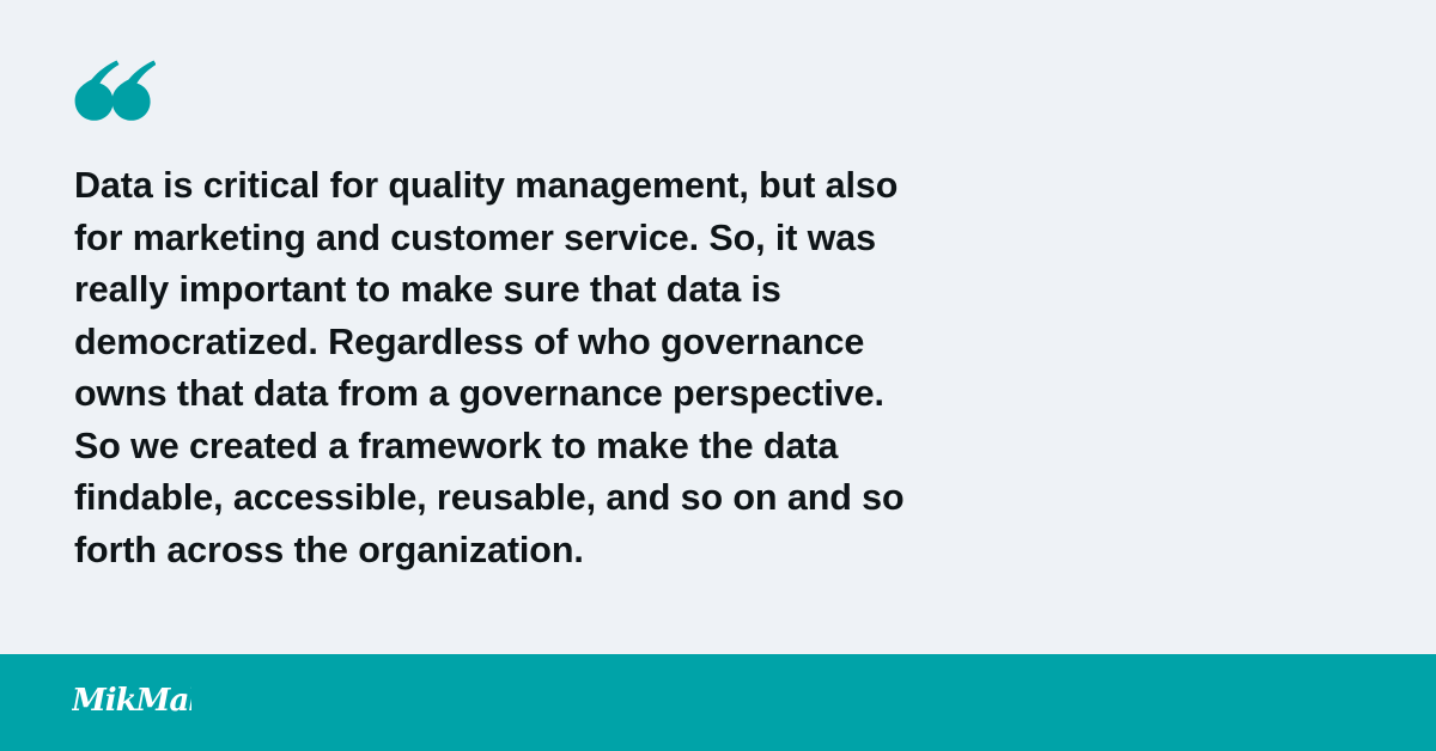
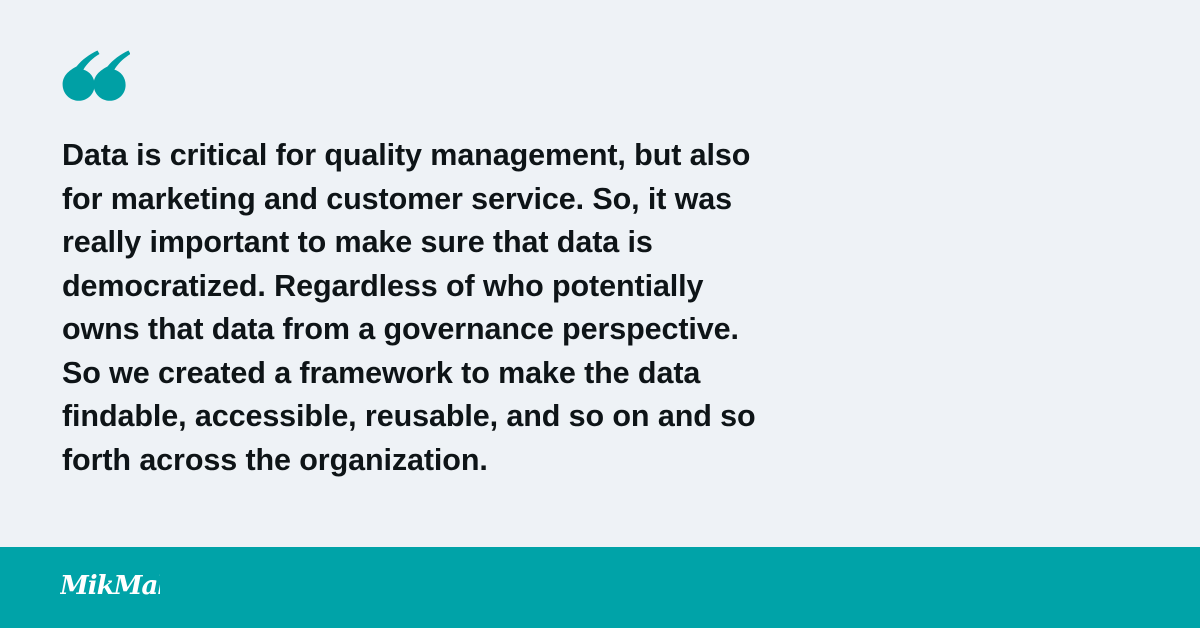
- Data is critical for quality management, but also for marketing and customer service. So, it was really important to make sure that data is democratized. Regardless of who governance owns that data from a governance perspective. So we created a framework to make the data findable, accessible, reusable, and so on and so forth across the organization.
+ Data is critical for quality management, but also for marketing and customer service. So, it was really important to make sure that data is democratized. Regardless of who potentially owns that data from a governance perspective. So we created a framework to make the data findable, accessible, reusable, and so on and so forth across the organization.
  MikMa
